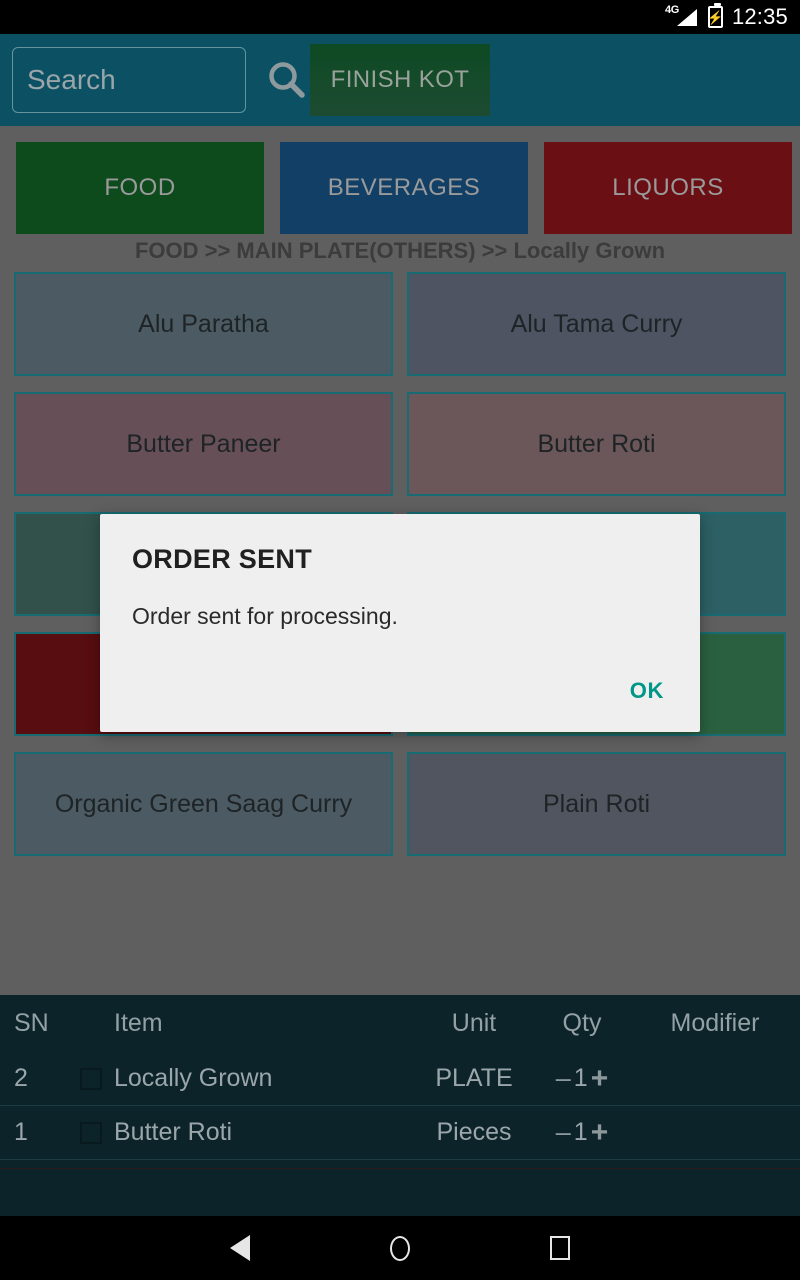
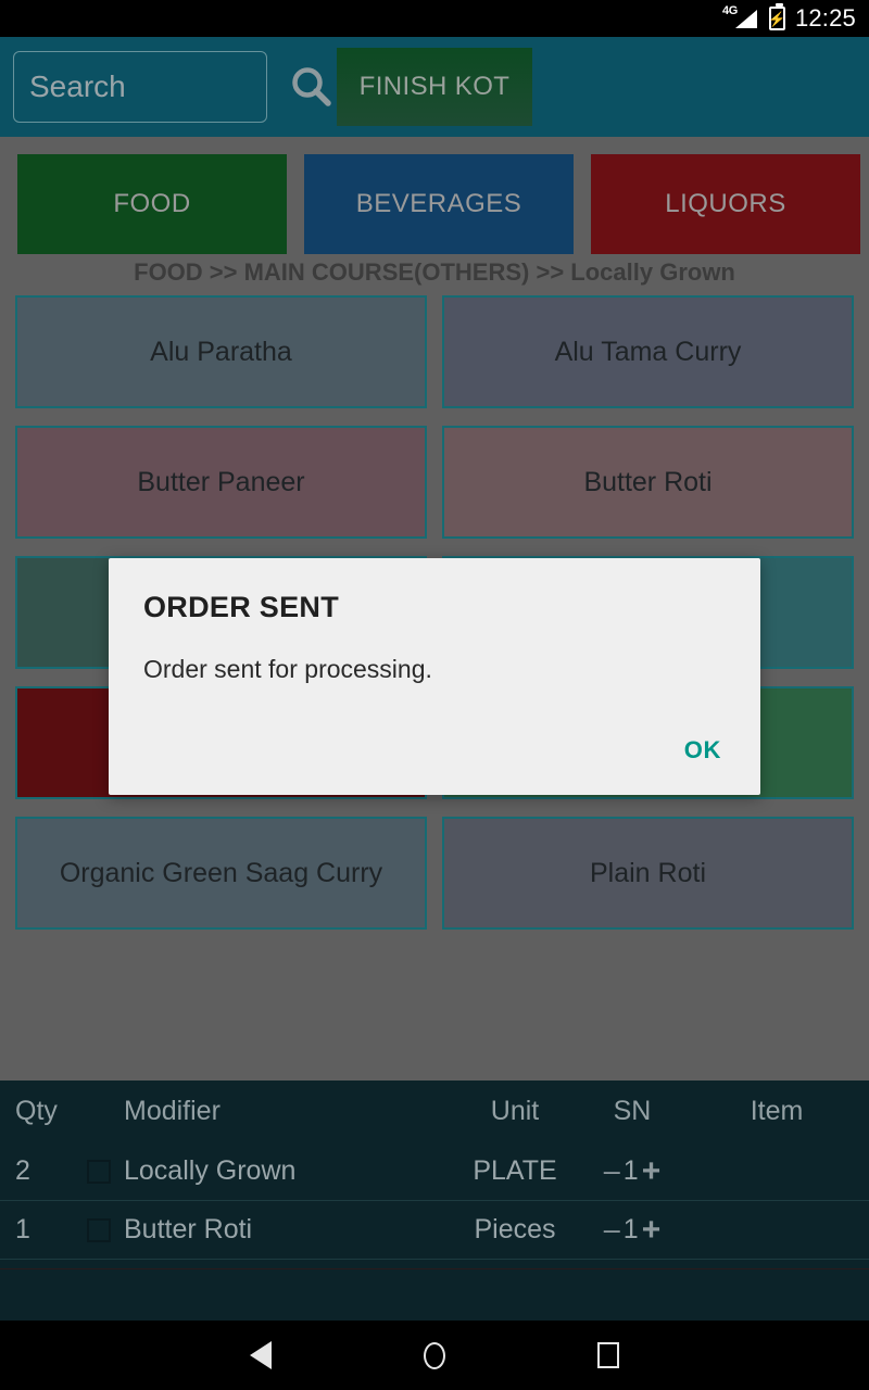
  4G
  ⚡
- 12:35
+ 12:25
  Search
  FINISH KOT
  FOOD
  BEVERAGES
  LIQUORS
- FOOD >> MAIN PLATE(OTHERS) >> Locally Grown
+ FOOD >> MAIN COURSE(OTHERS) >> Locally Grown
  Alu Paratha
  Alu Tama Curry
  Butter Paneer
  Butter Roti
  Organic Green Saag Curry
  Plain Roti
- SN
+ Qty
- Item
+ Modifier
  Unit
- Qty
+ SN
- Modifier
+ Item
  2
  Locally Grown
  PLATE
  –
  1
  +
  1
  Butter Roti
  Pieces
  –
  1
  +
  ORDER SENT
  Order sent for processing.
  OK
